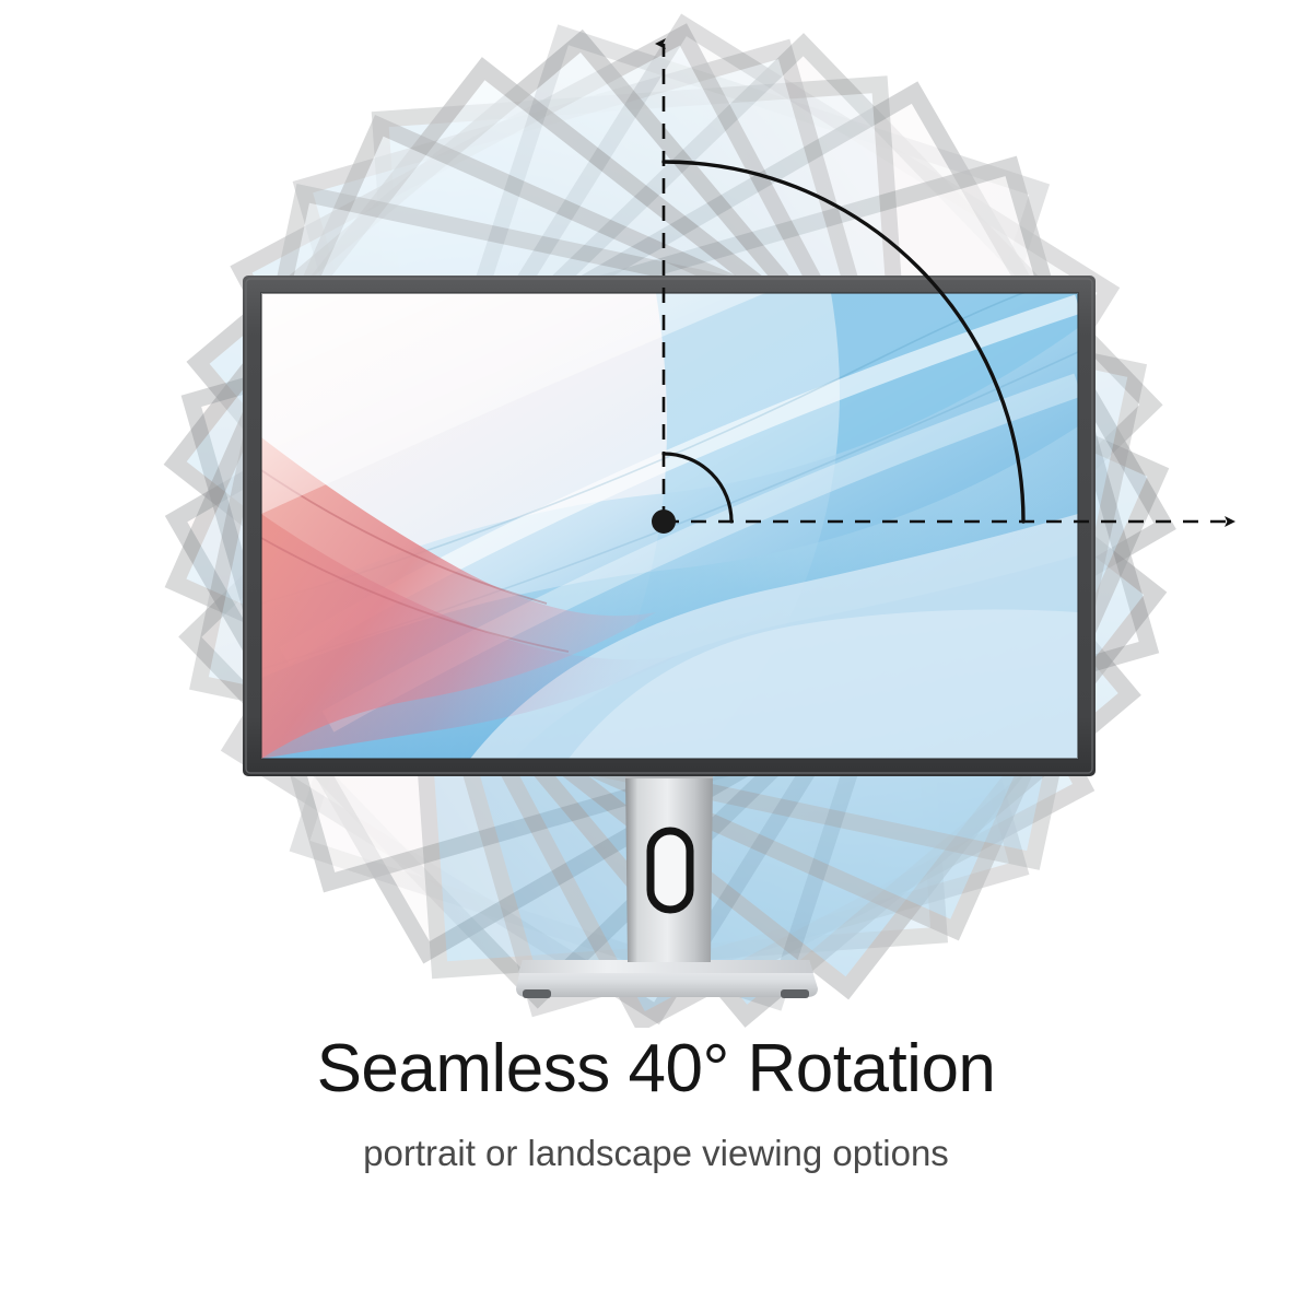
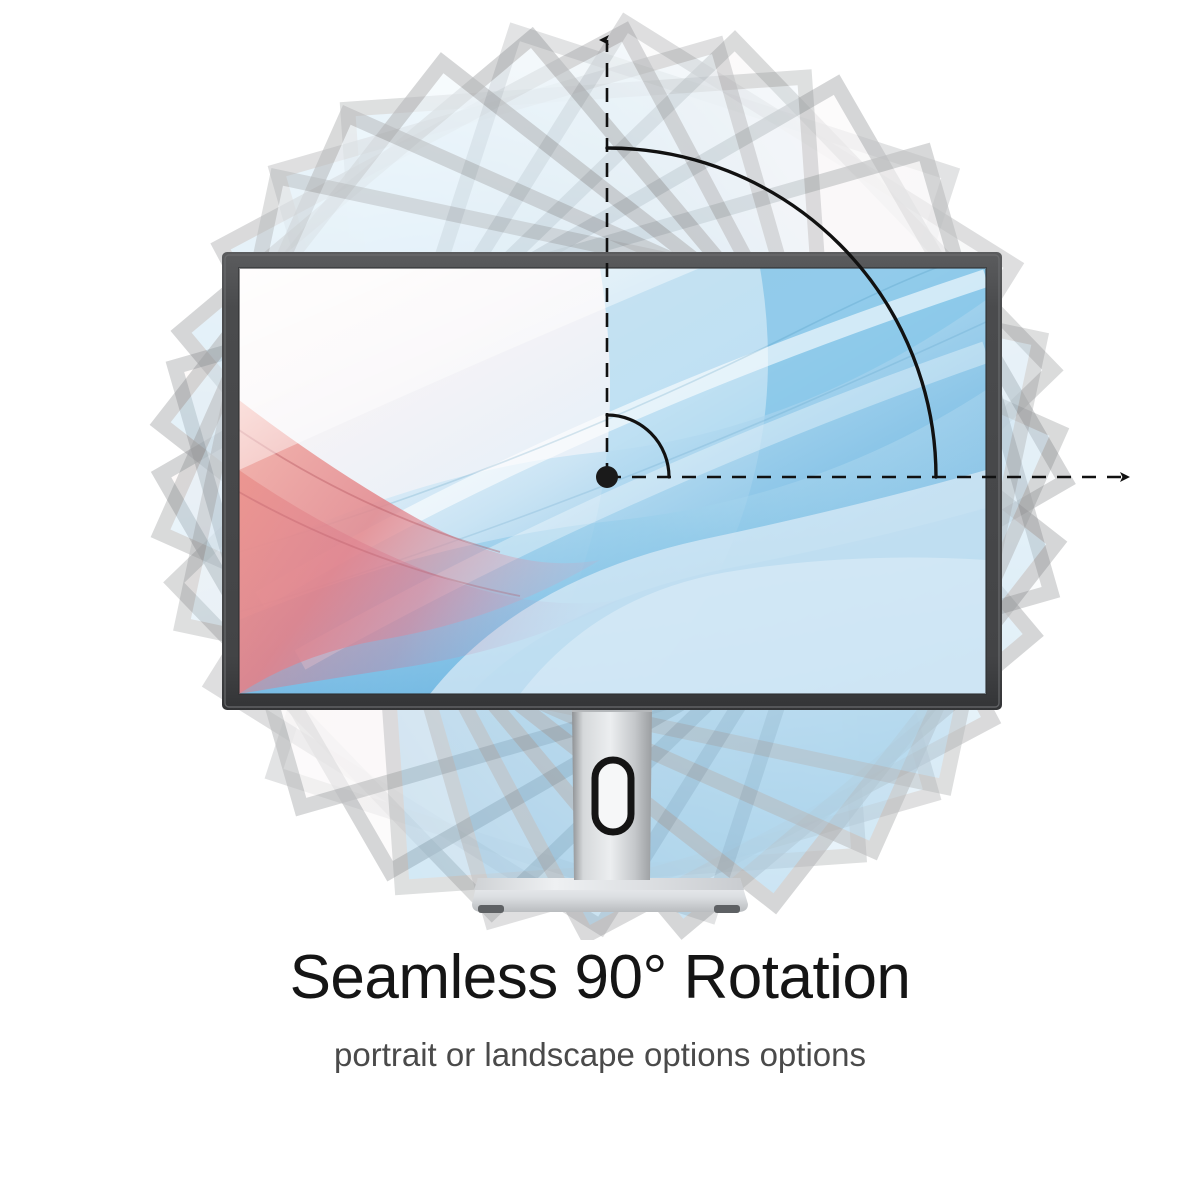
- Seamless 40° Rotation
+ Seamless 90° Rotation
- portrait or landscape viewing options
+ portrait or landscape options options
